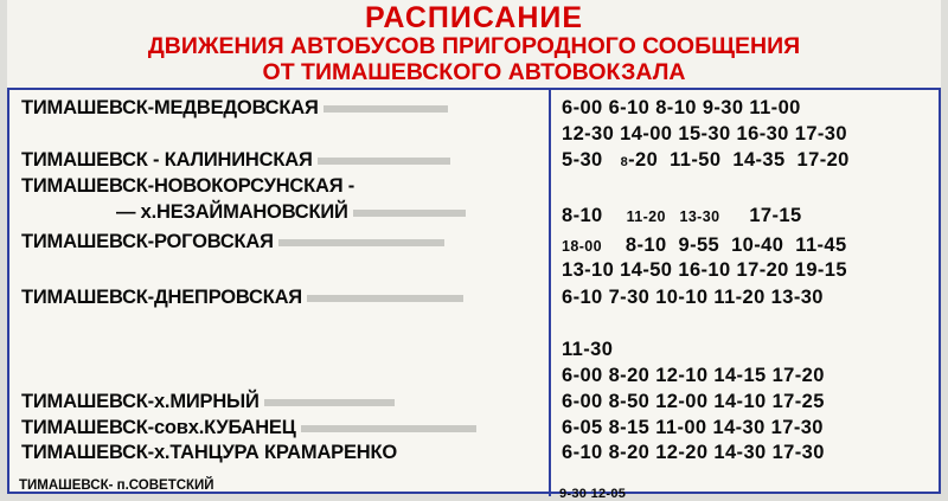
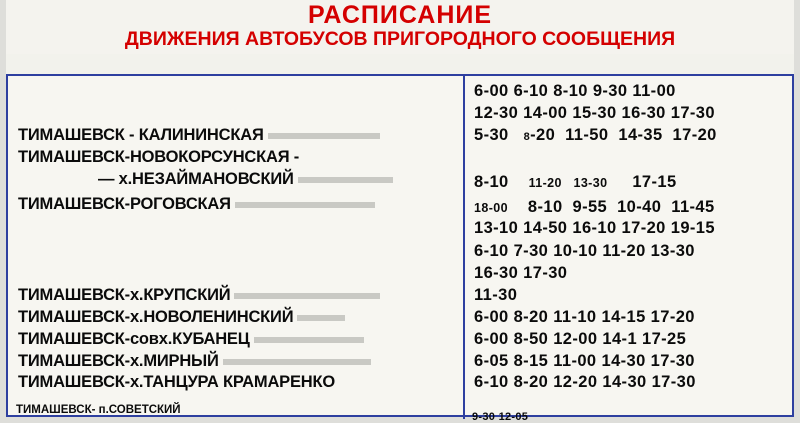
  РАСПИСАНИЕ
  ДВИЖЕНИЯ АВТОБУСОВ ПРИГОРОДНОГО СООБЩЕНИЯ
- ОТ ТИМАШЕВСКОГО АВТОВОКЗАЛА
- ТИМАШЕВСК-МЕДВЕДОВСКАЯ
  6-00 6-10 8-10 9-30 11-00
  12-30 14-00 15-30 16-30 17-30
  ТИМАШЕВСК - КАЛИНИНСКАЯ
  5-30 8-20 11-50 14-35 17-20
  ТИМАШЕВСК-НОВОКОРСУНСКАЯ -
  — х.НЕЗАЙМАНОВСКИЙ
  8-10 11-20 13-30 17-15
  ТИМАШЕВСК-РОГОВСКАЯ
  18-00 8-10 9-55 10-40 11-45
  13-10 14-50 16-10 17-20 19-15
- ТИМАШЕВСК-ДНЕПРОВСКАЯ
  6-10 7-30 10-10 11-20 13-30
+ 16-30 17-30
+ ТИМАШЕВСК-х.КРУПСКИЙ
  11-30
+ ТИМАШЕВСК-х.НОВОЛЕНИНСКИЙ
- 6-00 8-20 12-10 14-15 17-20
+ 6-00 8-20 11-10 14-15 17-20
- ТИМАШЕВСК-х.МИРНЫЙ
+ ТИМАШЕВСК-совх.КУБАНЕЦ
- 6-00 8-50 12-00 14-10 17-25
+ 6-00 8-50 12-00 14-1 17-25
- ТИМАШЕВСК-совх.КУБАНЕЦ
+ ТИМАШЕВСК-х.МИРНЫЙ
  6-05 8-15 11-00 14-30 17-30
  ТИМАШЕВСК-х.ТАНЦУРА КРАМАРЕНКО
  6-10 8-20 12-20 14-30 17-30
  ТИМАШЕВСК- п.СОВЕТСКИЙ
  9-30 12-05
